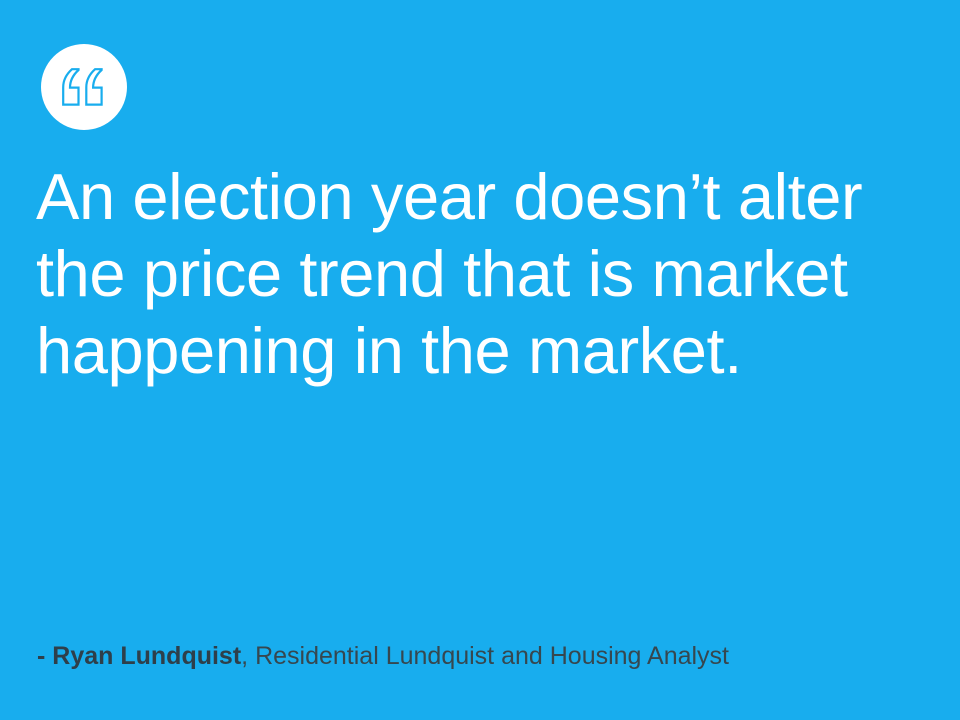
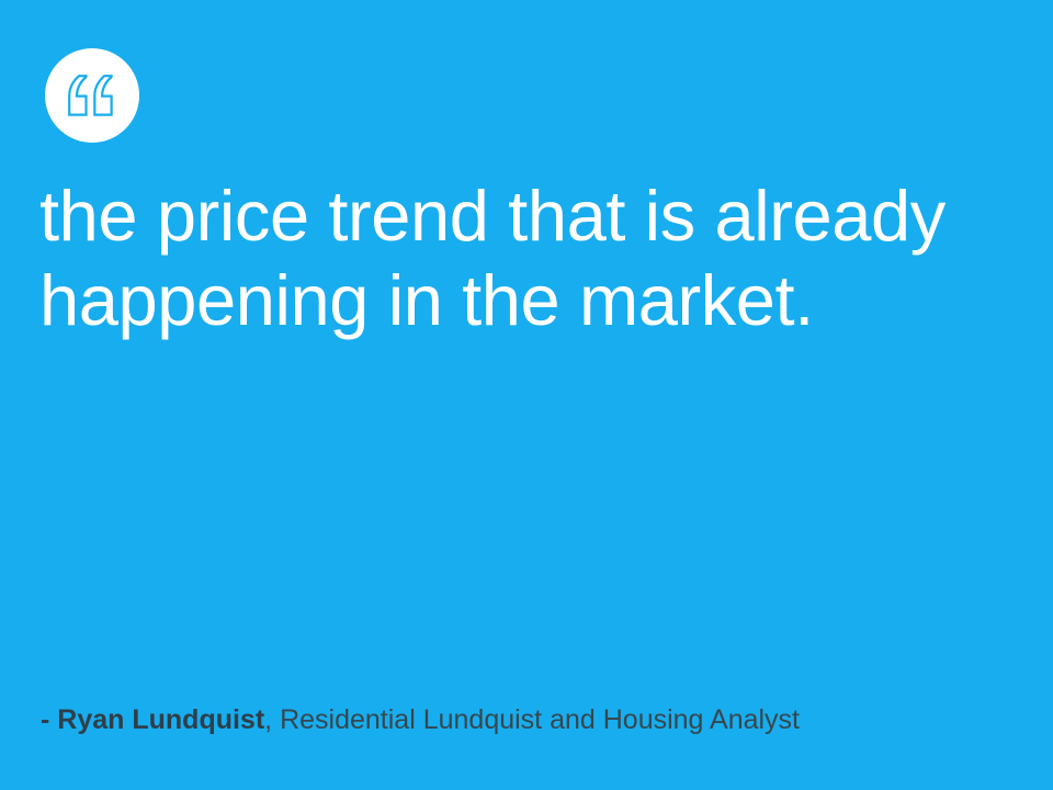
- An election year doesn’t alter
- the price trend that is market
+ the price trend that is already
  happening in the market.
  - Ryan Lundquist, Residential Lundquist and Housing Analyst
